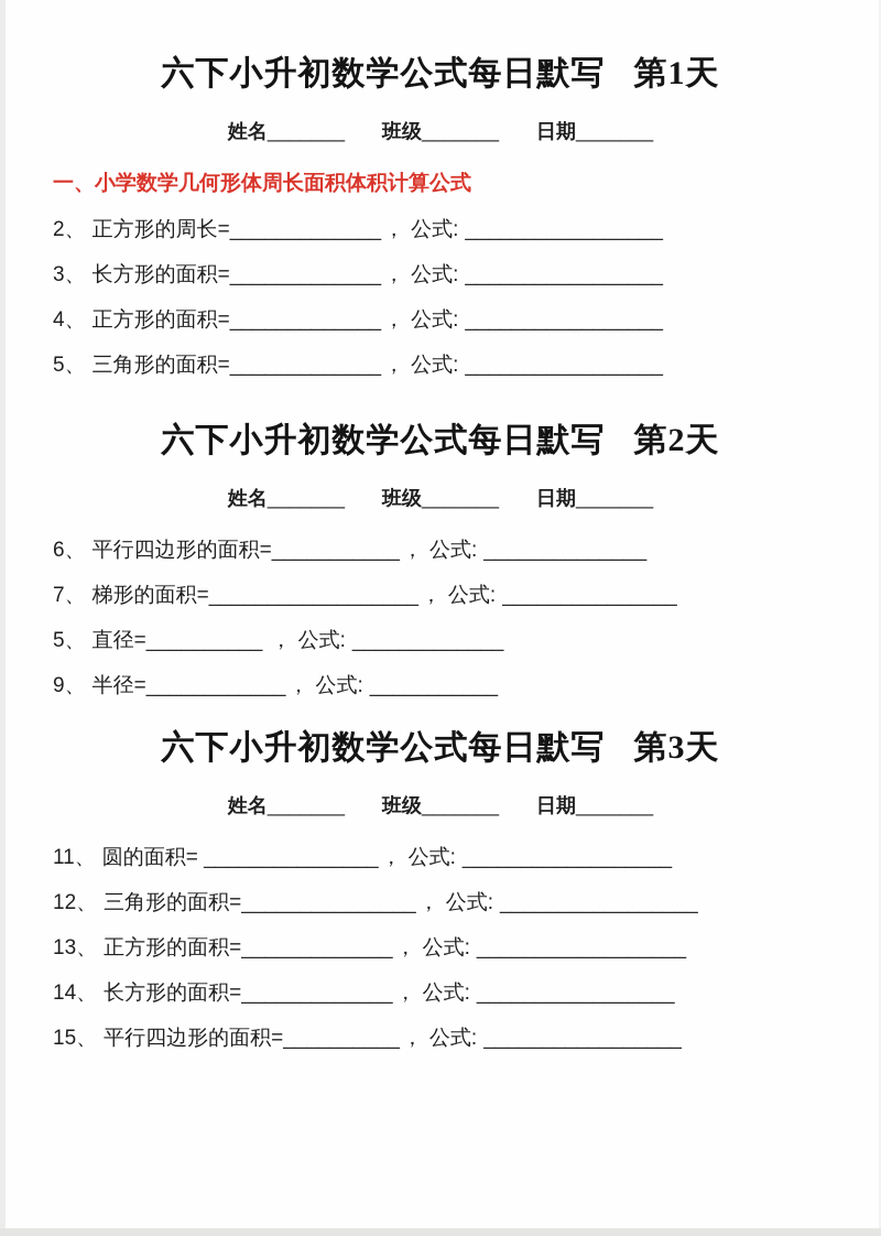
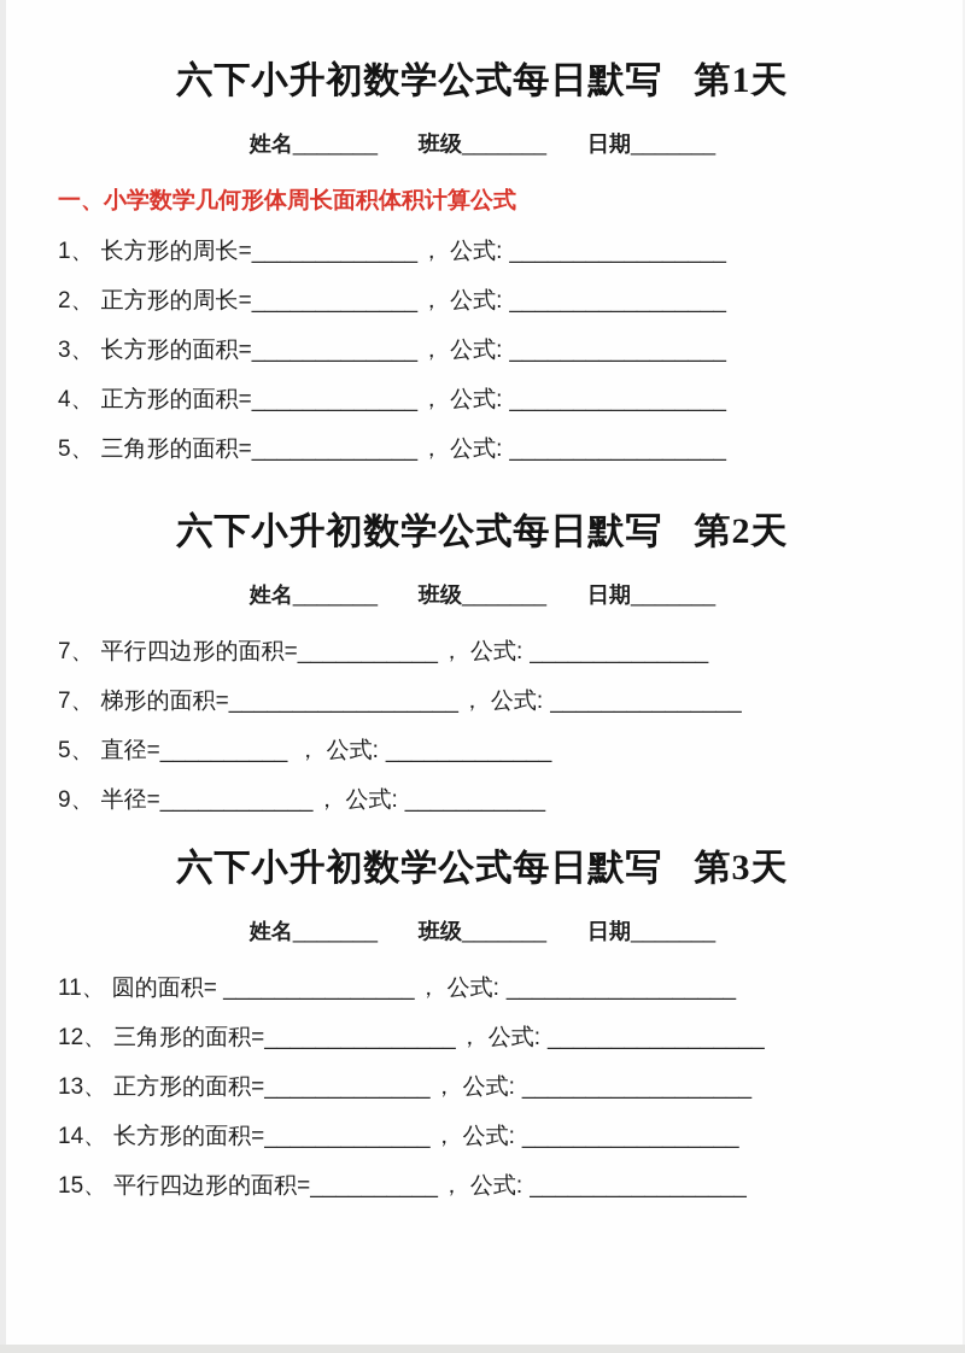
  六下小升初数学公式每日默写 第1天
  姓名_______ 班级_______ 日期_______
  一、小学数学几何形体周长面积体积计算公式
+ 1、 长方形的周长=_____________， 公式: _________________
  2、 正方形的周长=_____________， 公式: _________________
  3、 长方形的面积=_____________， 公式: _________________
  4、 正方形的面积=_____________， 公式: _________________
  5、 三角形的面积=_____________， 公式: _________________
  六下小升初数学公式每日默写 第2天
  姓名_______ 班级_______ 日期_______
- 6、 平行四边形的面积=___________， 公式: ______________
+ 7、 平行四边形的面积=___________， 公式: ______________
  7、 梯形的面积=__________________， 公式: _______________
  5、 直径=__________ ， 公式: _____________
  9、 半径=____________， 公式: ___________
  六下小升初数学公式每日默写 第3天
  姓名_______ 班级_______ 日期_______
  11、 圆的面积= _______________， 公式: __________________
  12、 三角形的面积=_______________， 公式: _________________
  13、 正方形的面积=_____________， 公式: __________________
  14、 长方形的面积=_____________， 公式: _________________
  15、 平行四边形的面积=__________， 公式: _________________
